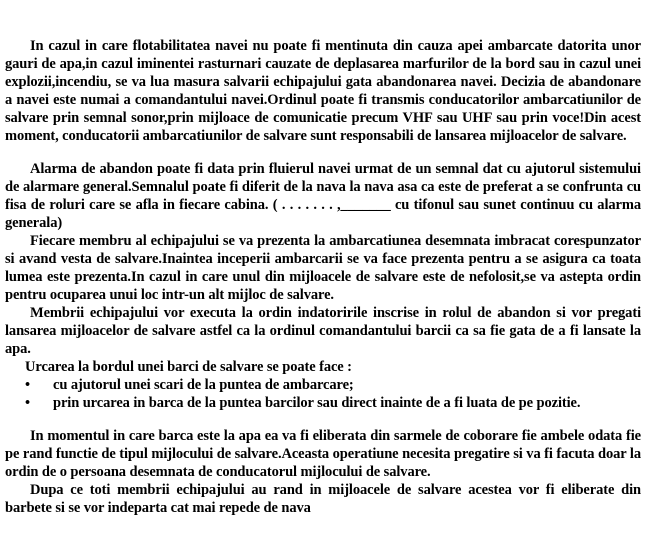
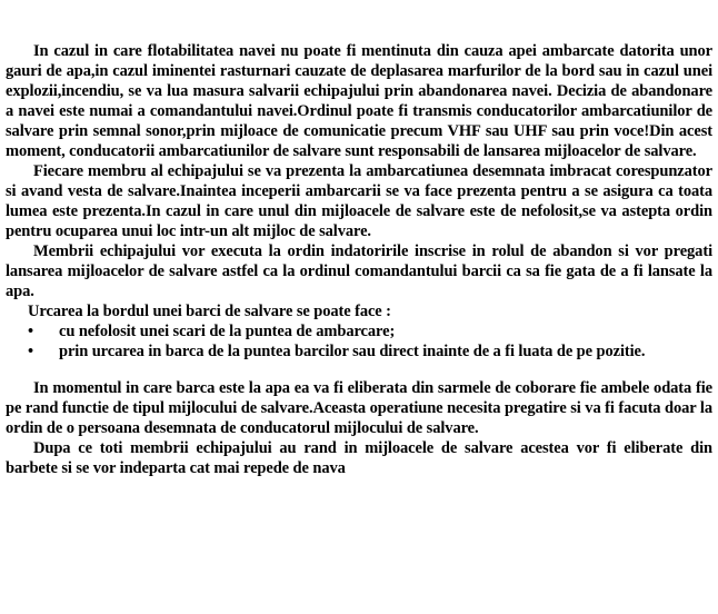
- In cazul in care flotabilitatea navei nu poate fi mentinuta din cauza apei ambarcate datorita unor gauri de apa,in cazul iminentei rasturnari cauzate de deplasarea marfurilor de la bord sau in cazul unei explozii,incendiu, se va lua masura salvarii echipajului gata abandonarea navei. Decizia de abandonare a navei este numai a comandantului navei.Ordinul poate fi transmis conducatorilor ambarcatiunilor de salvare prin semnal sonor,prin mijloace de comunicatie precum VHF sau UHF sau prin voce!Din acest moment, conducatorii ambarcatiunilor de salvare sunt responsabili de lansarea mijloacelor de salvare.
+ In cazul in care flotabilitatea navei nu poate fi mentinuta din cauza apei ambarcate datorita unor gauri de apa,in cazul iminentei rasturnari cauzate de deplasarea marfurilor de la bord sau in cazul unei explozii,incendiu, se va lua masura salvarii echipajului prin abandonarea navei. Decizia de abandonare a navei este numai a comandantului navei.Ordinul poate fi transmis conducatorilor ambarcatiunilor de salvare prin semnal sonor,prin mijloace de comunicatie precum VHF sau UHF sau prin voce!Din acest moment, conducatorii ambarcatiunilor de salvare sunt responsabili de lansarea mijloacelor de salvare.
- Alarma de abandon poate fi data prin fluierul navei urmat de un semnal dat cu ajutorul sistemului de alarmare general.Semnalul poate fi diferit de la nava la nava asa ca este de preferat a se confrunta cu fisa de roluri care se afla in fiecare cabina. ( . . . . . . . ,_______ cu tifonul sau sunet continuu cu alarma generala)
  Fiecare membru al echipajului se va prezenta la ambarcatiunea desemnata imbracat corespunzator si avand vesta de salvare.Inaintea inceperii ambarcarii se va face prezenta pentru a se asigura ca toata lumea este prezenta.In cazul in care unul din mijloacele de salvare este de nefolosit,se va astepta ordin pentru ocuparea unui loc intr-un alt mijloc de salvare.
  Membrii echipajului vor executa la ordin indatoririle inscrise in rolul de abandon si vor pregati lansarea mijloacelor de salvare astfel ca la ordinul comandantului barcii ca sa fie gata de a fi lansate la apa.
  Urcarea la bordul unei barci de salvare se poate face :
  •
- cu ajutorul unei scari de la puntea de ambarcare;
+ cu nefolosit unei scari de la puntea de ambarcare;
  •
  prin urcarea in barca de la puntea barcilor sau direct inainte de a fi luata de pe pozitie.
  In momentul in care barca este la apa ea va fi eliberata din sarmele de coborare fie ambele odata fie pe rand functie de tipul mijlocului de salvare.Aceasta operatiune necesita pregatire si va fi facuta doar la ordin de o persoana desemnata de conducatorul mijlocului de salvare.
  Dupa ce toti membrii echipajului au rand in mijloacele de salvare acestea vor fi eliberate din barbete si se vor indeparta cat mai repede de nava
